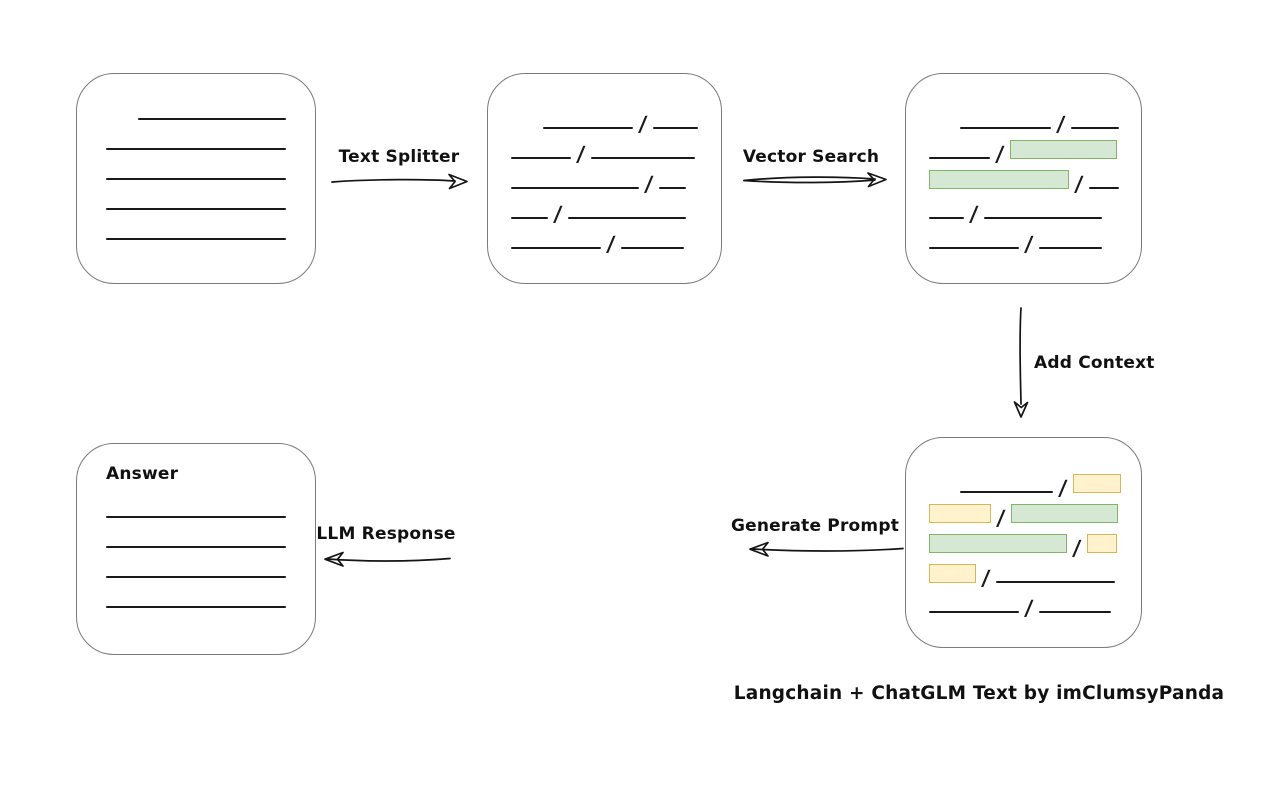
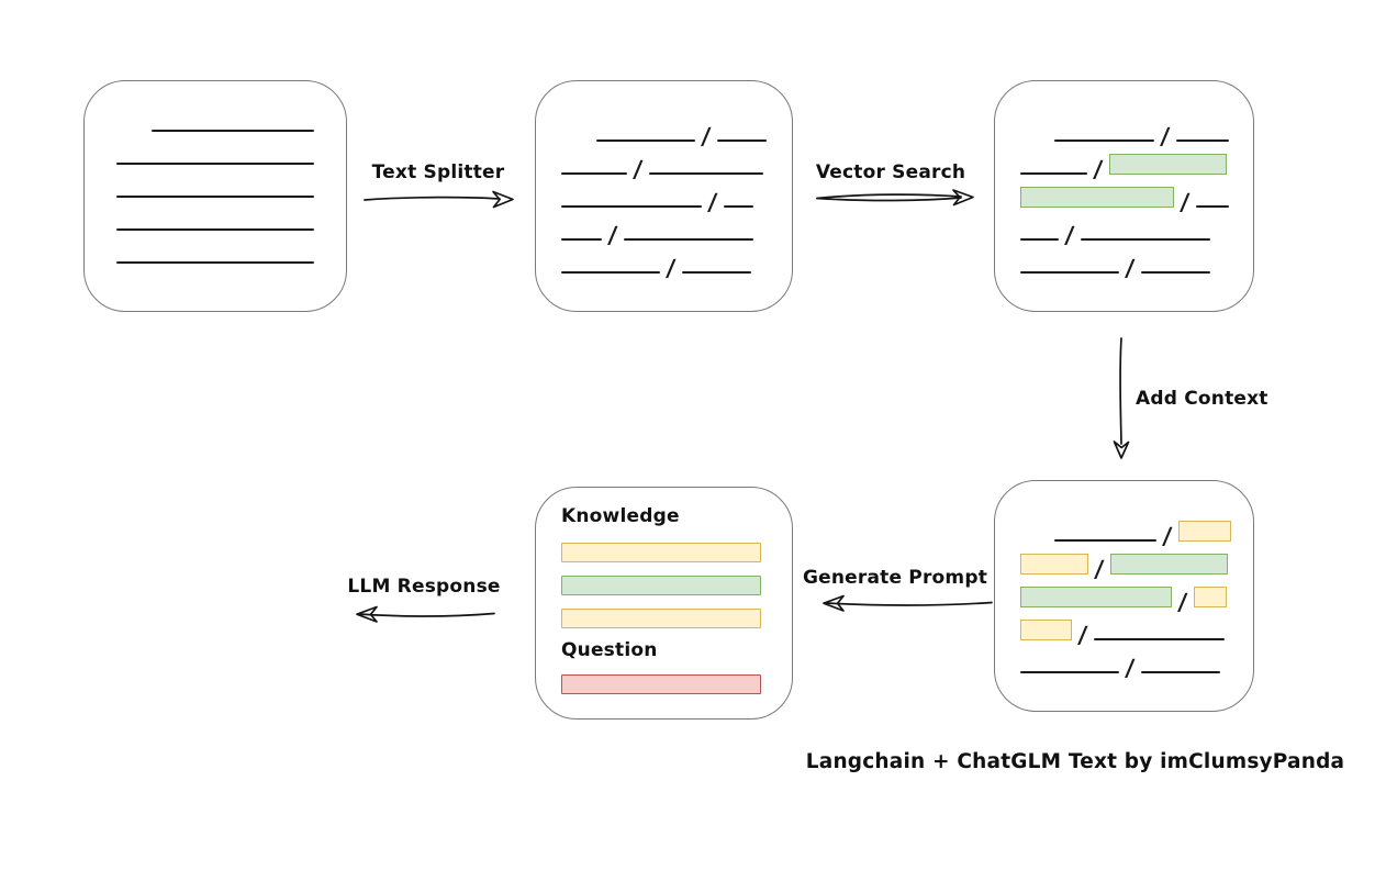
  Text Splitter
  Vector Search
  Add Context
  Generate Prompt
+ Knowledge
+ Question
  LLM Response
- Answer
  Langchain + ChatGLM Text by imClumsyPanda
